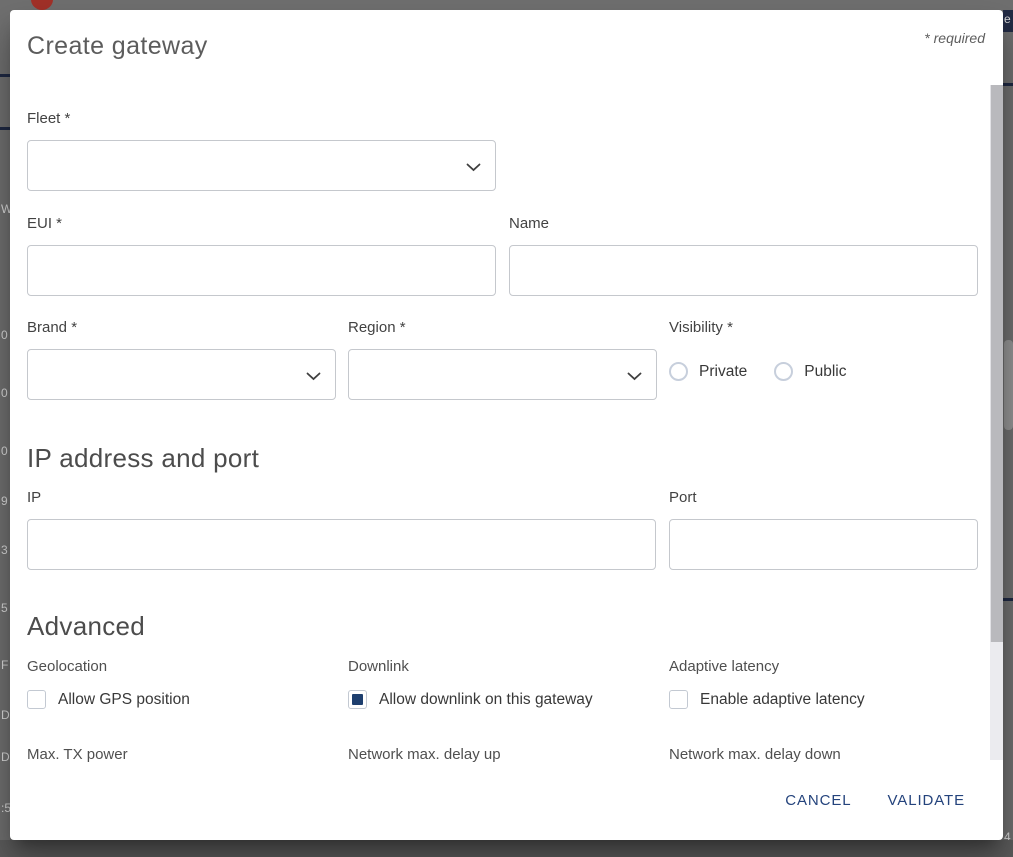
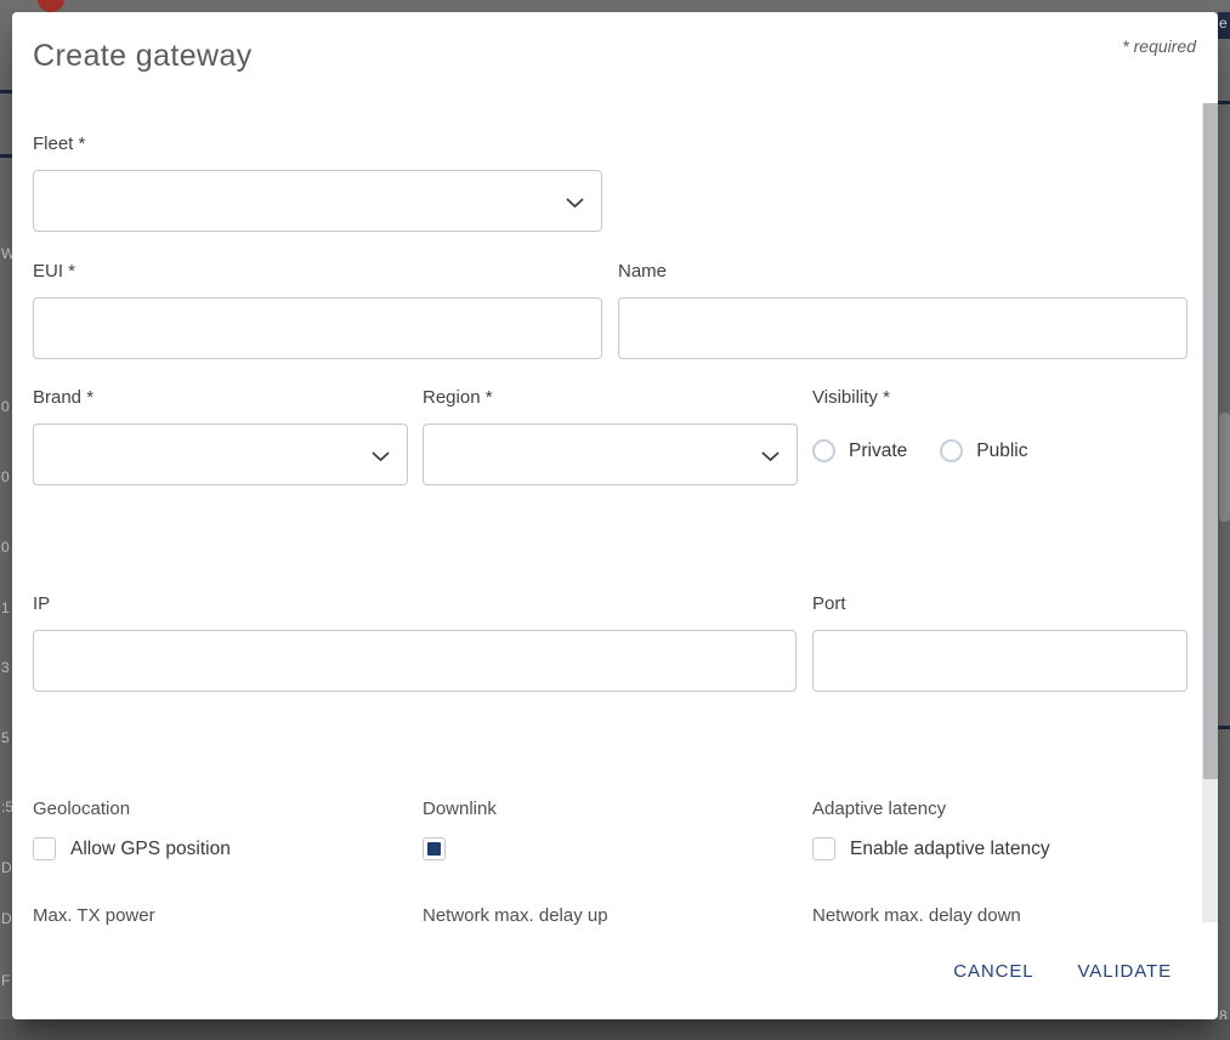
  W
  0
  0
  0
- 9
+ 1
  3
  5
- F
+ :5
  D
  D
- :5
+ F
  e
- 4
+ 8
  Create gateway
  * required
  Fleet *
  EUI *
  Name
  Brand *
  Region *
  Visibility *
  Private
  Public
- IP address and port
  IP
  Port
- Advanced
  Geolocation
  Downlink
  Adaptive latency
  Allow GPS position
- Allow downlink on this gateway
  Enable adaptive latency
  Max. TX power
  Network max. delay up
  Network max. delay down
  CANCEL
  VALIDATE
